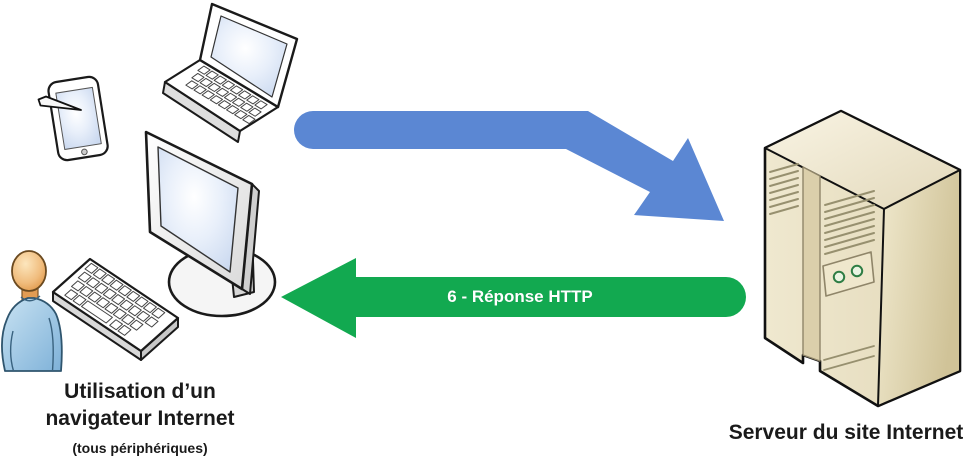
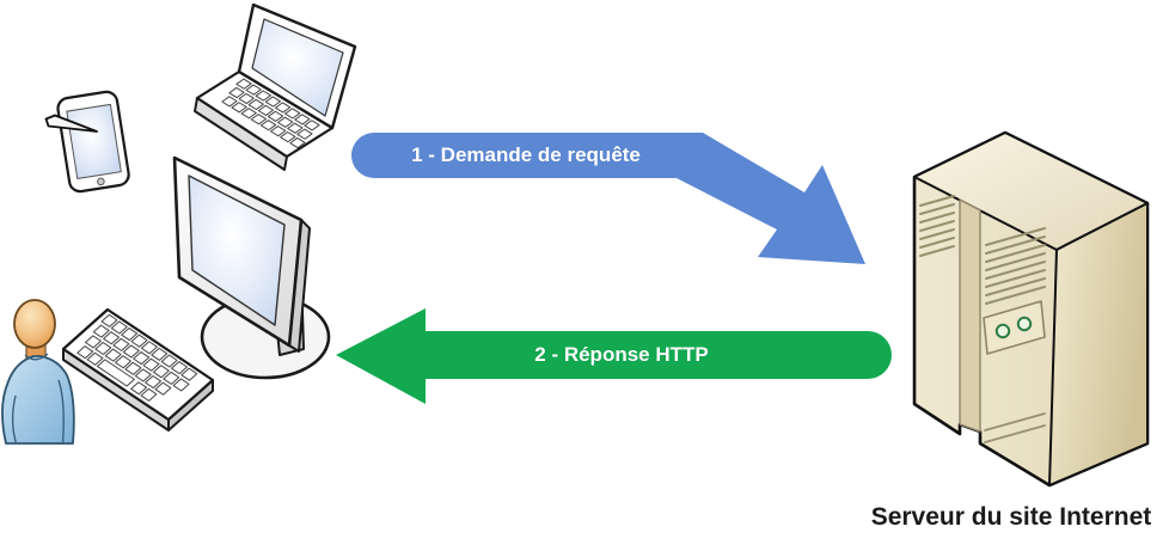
+ 1 - Demande de requête
- 6 - Réponse HTTP
+ 2 - Réponse HTTP
- Utilisation d’un
- navigateur Internet
- (tous périphériques)
  Serveur du site Internet
